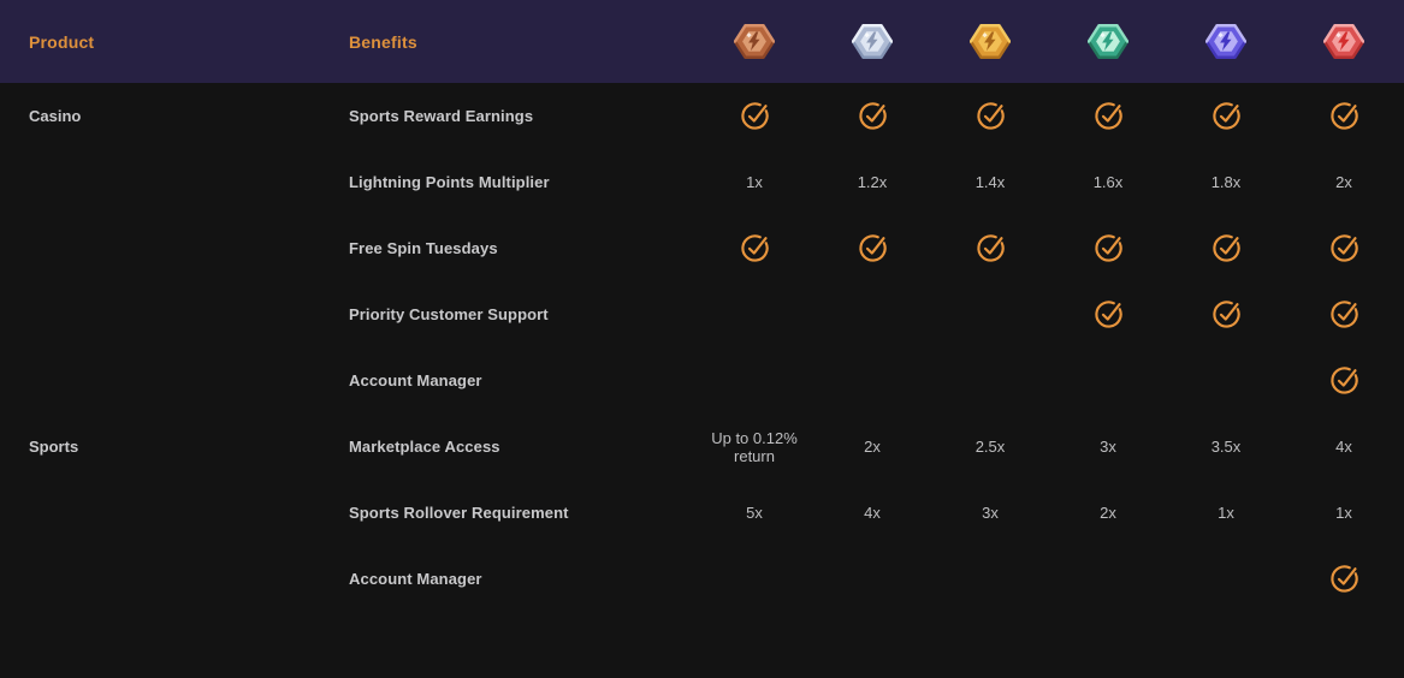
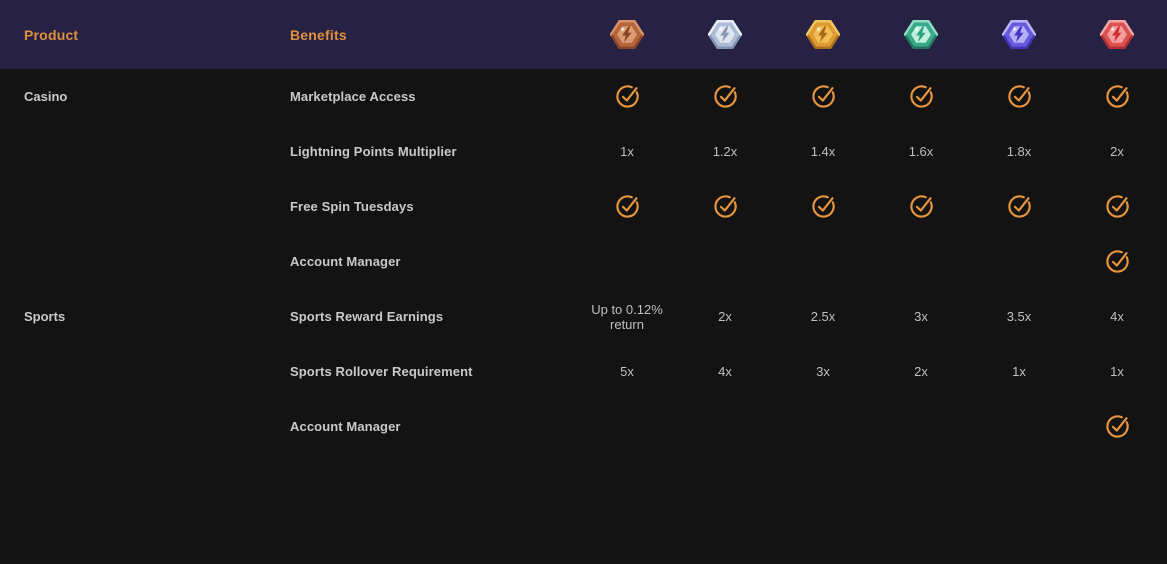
  Product
  Benefits
  Casino
- Sports Reward Earnings
+ Marketplace Access
  Lightning Points Multiplier
  1x
  1.2x
  1.4x
  1.6x
  1.8x
  2x
  Free Spin Tuesdays
- Priority Customer Support
  Account Manager
  Sports
- Marketplace Access
+ Sports Reward Earnings
  Up to 0.12% return
  2x
  2.5x
  3x
  3.5x
  4x
  Sports Rollover Requirement
  5x
  4x
  3x
  2x
  1x
  1x
  Account Manager
